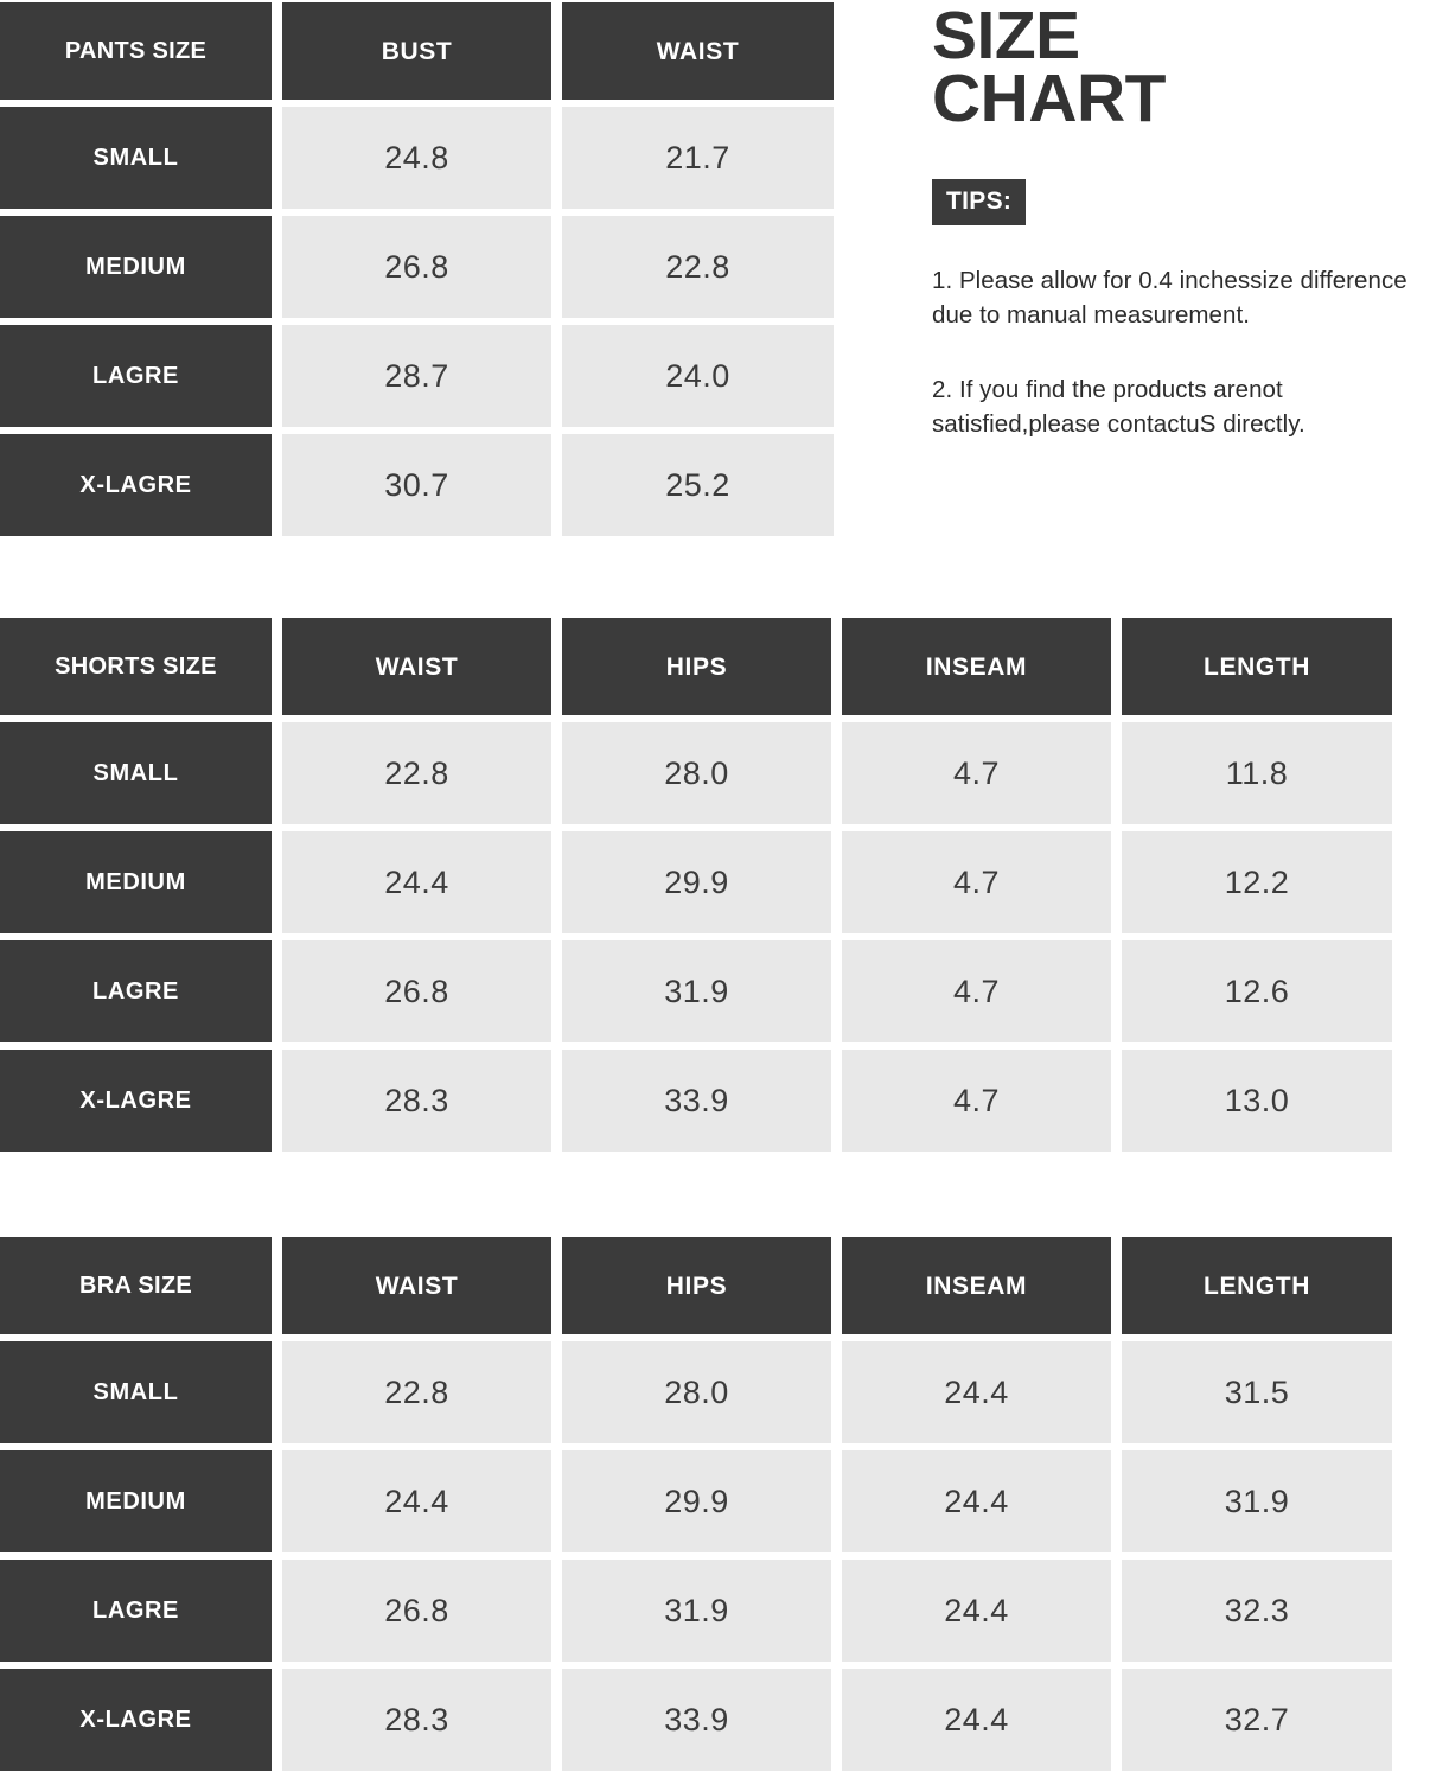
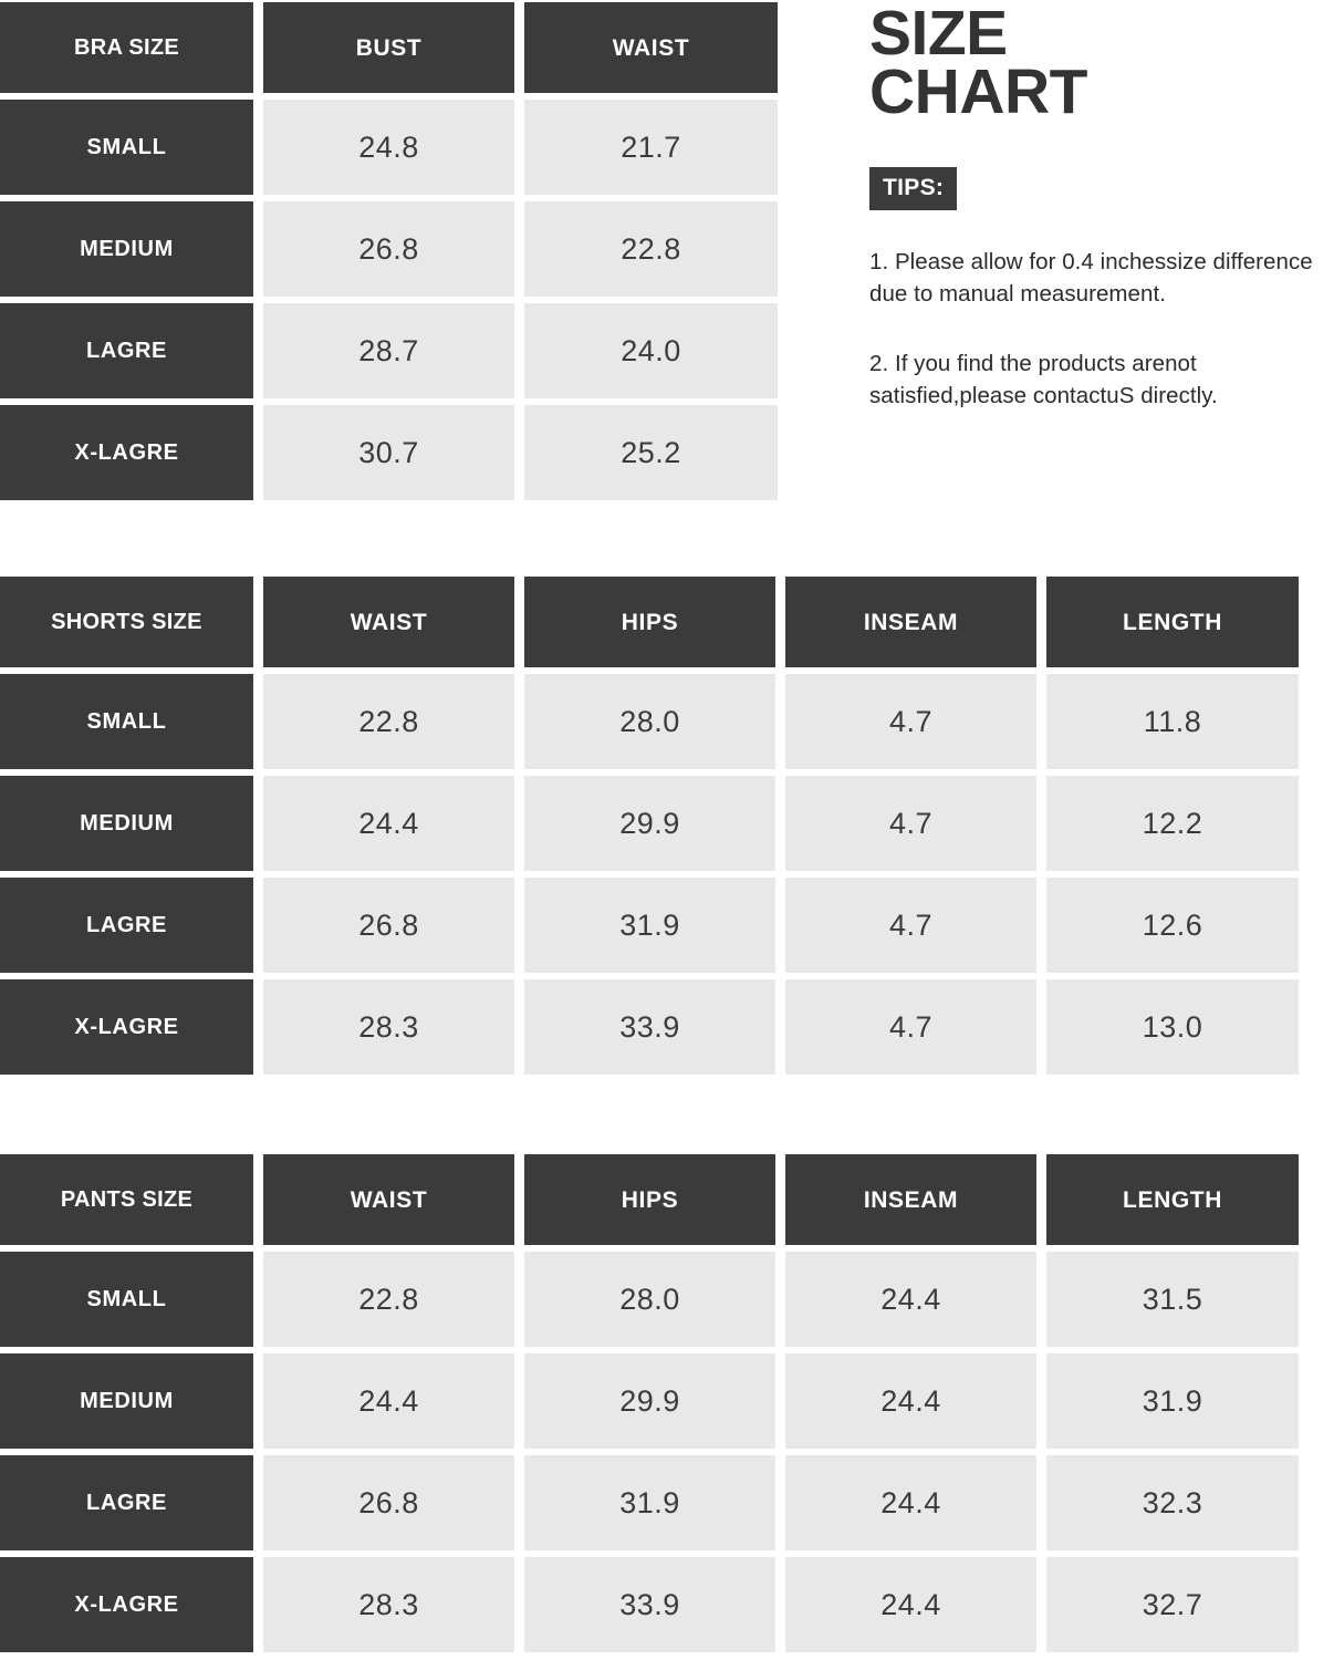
- PANTS SIZE
+ BRA SIZE
  BUST
  WAIST
  SMALL
  24.8
  21.7
  MEDIUM
  26.8
  22.8
  LAGRE
  28.7
  24.0
  X-LAGRE
  30.7
  25.2
  SHORTS SIZE
  WAIST
  HIPS
  INSEAM
  LENGTH
  SMALL
  22.8
  28.0
  4.7
  11.8
  MEDIUM
  24.4
  29.9
  4.7
  12.2
  LAGRE
  26.8
  31.9
  4.7
  12.6
  X-LAGRE
  28.3
  33.9
  4.7
  13.0
- BRA SIZE
+ PANTS SIZE
  WAIST
  HIPS
  INSEAM
  LENGTH
  SMALL
  22.8
  28.0
  24.4
  31.5
  MEDIUM
  24.4
  29.9
  24.4
  31.9
  LAGRE
  26.8
  31.9
  24.4
  32.3
  X-LAGRE
  28.3
  33.9
  24.4
  32.7
  SIZE
  CHART
  TIPS:
  1. Please allow for 0.4 inchessize difference due to manual measurement.
  2. If you find the products arenot satisfied,please contactuS directly.
